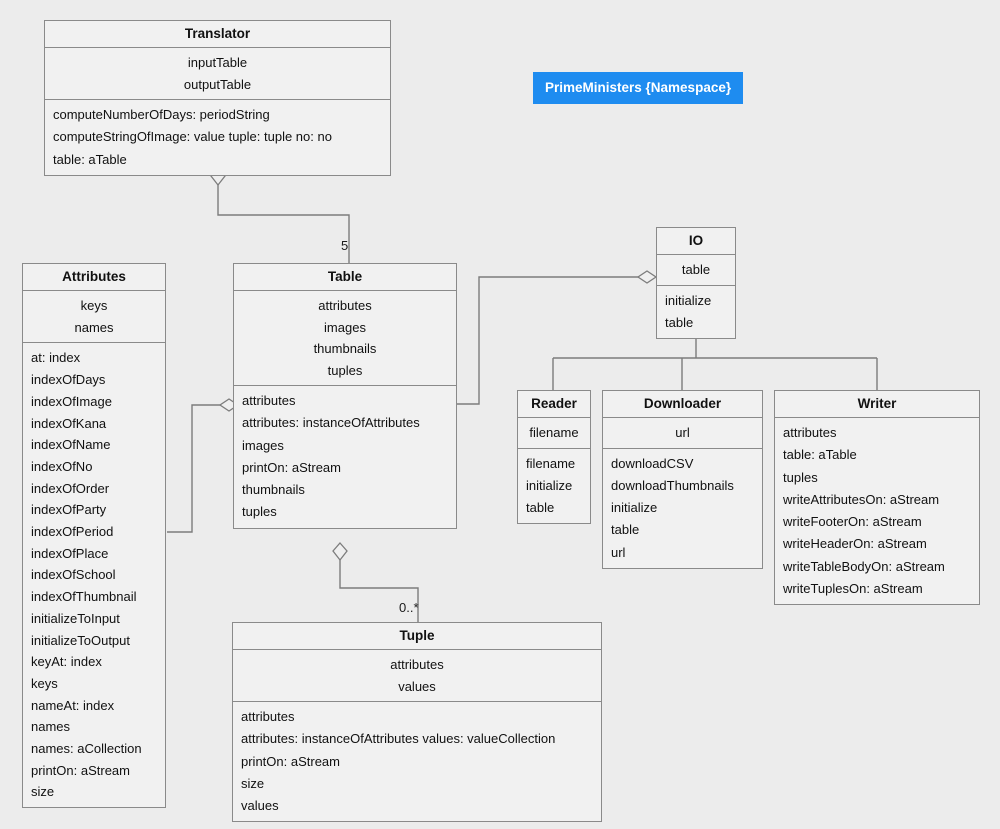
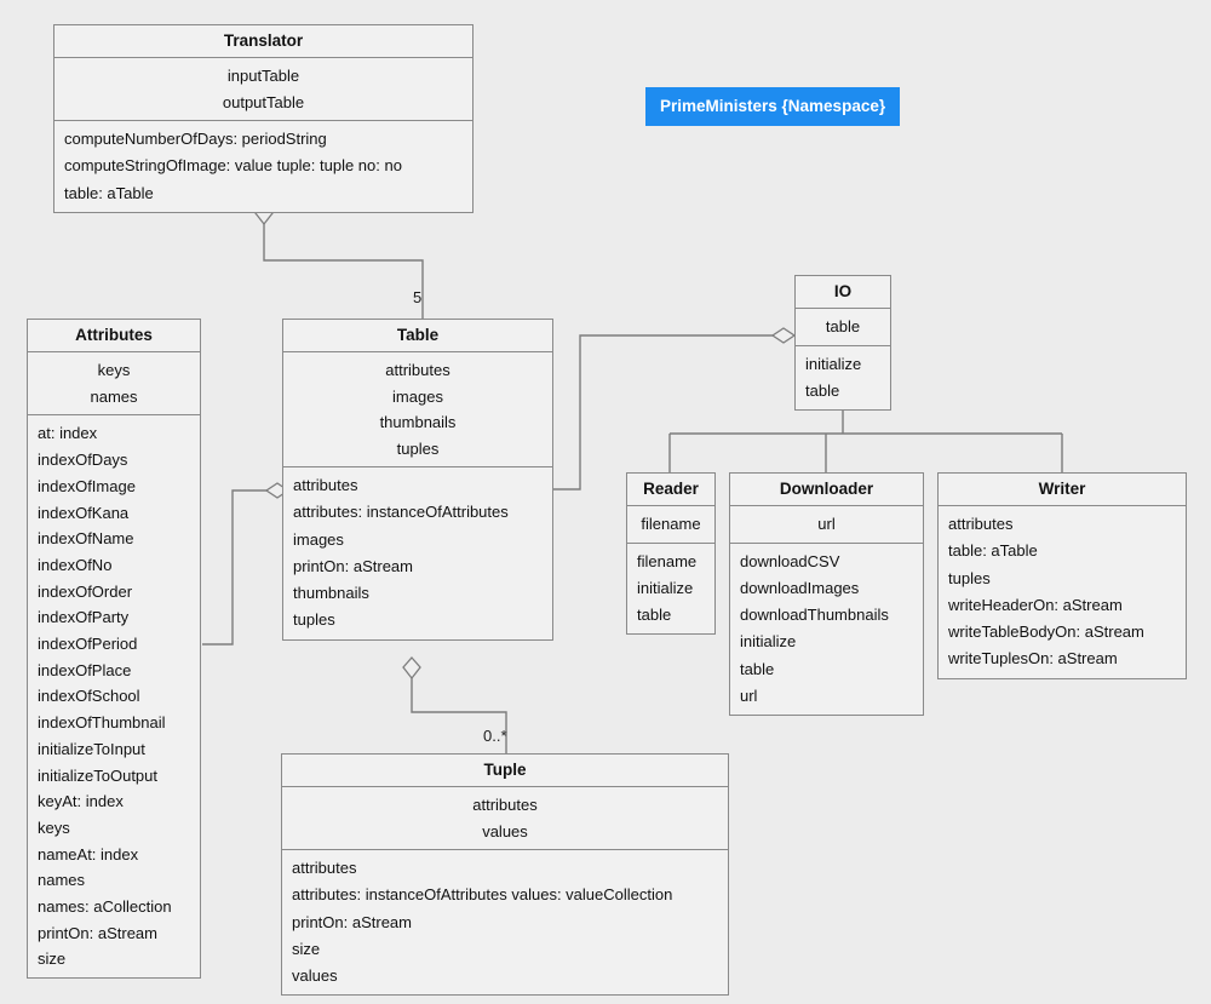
  PrimeMinisters {Namespace}
  5
  0..*
  Translator
  inputTable
  outputTable
  computeNumberOfDays: periodString
  computeStringOfImage: value tuple: tuple no: no
  table: aTable
  Attributes
  keys
  names
  at: index
  indexOfDays
  indexOfImage
  indexOfKana
  indexOfName
  indexOfNo
  indexOfOrder
  indexOfParty
  indexOfPeriod
  indexOfPlace
  indexOfSchool
  indexOfThumbnail
  initializeToInput
  initializeToOutput
  keyAt: index
  keys
  nameAt: index
  names
  names: aCollection
  printOn: aStream
  size
  Table
  attributes
  images
  thumbnails
  tuples
  attributes
  attributes: instanceOfAttributes
  images
  printOn: aStream
  thumbnails
  tuples
  IO
  table
  initialize
  table
  Reader
  filename
  filename
  initialize
  table
  Downloader
  url
  downloadCSV
+ downloadImages
  downloadThumbnails
  initialize
  table
  url
  Writer
  attributes
  table: aTable
  tuples
- writeAttributesOn: aStream
- writeFooterOn: aStream
  writeHeaderOn: aStream
  writeTableBodyOn: aStream
  writeTuplesOn: aStream
  Tuple
  attributes
  values
  attributes
  attributes: instanceOfAttributes values: valueCollection
  printOn: aStream
  size
  values
